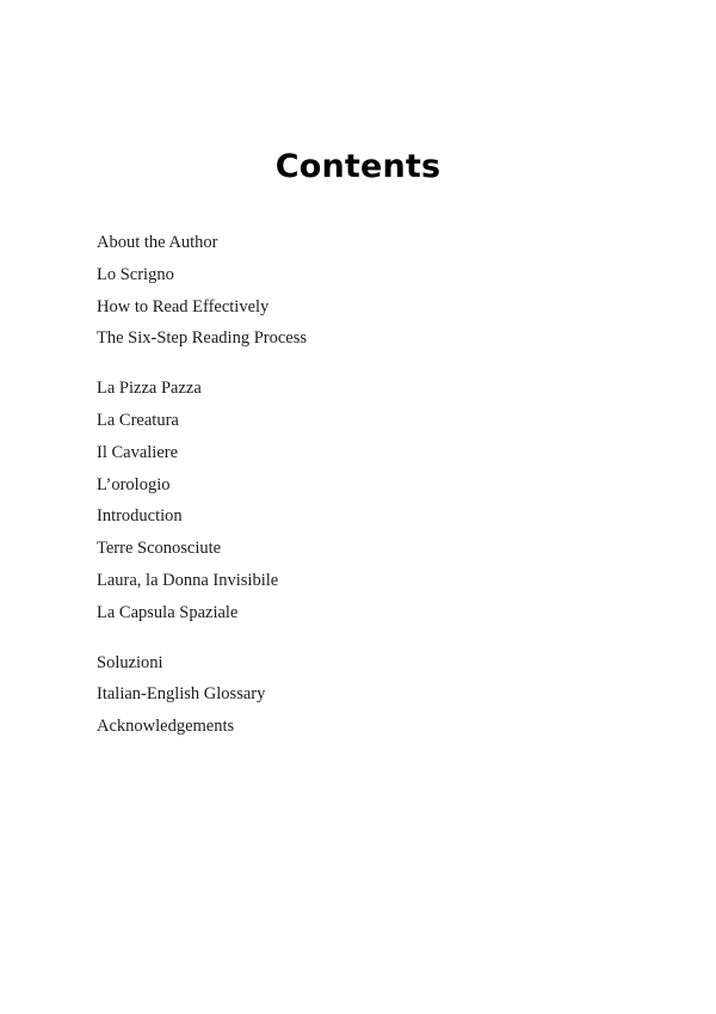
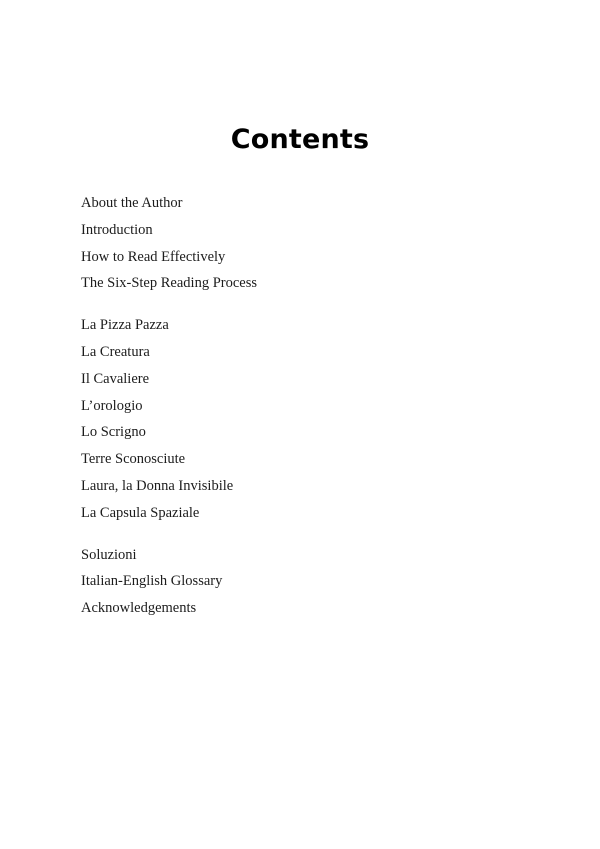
  Contents
  About the Author
- Lo Scrigno
+ Introduction
  How to Read Effectively
  The Six-Step Reading Process
  La Pizza Pazza
  La Creatura
  Il Cavaliere
  L’orologio
- Introduction
+ Lo Scrigno
  Terre Sconosciute
  Laura, la Donna Invisibile
  La Capsula Spaziale
  Soluzioni
  Italian-English Glossary
  Acknowledgements
